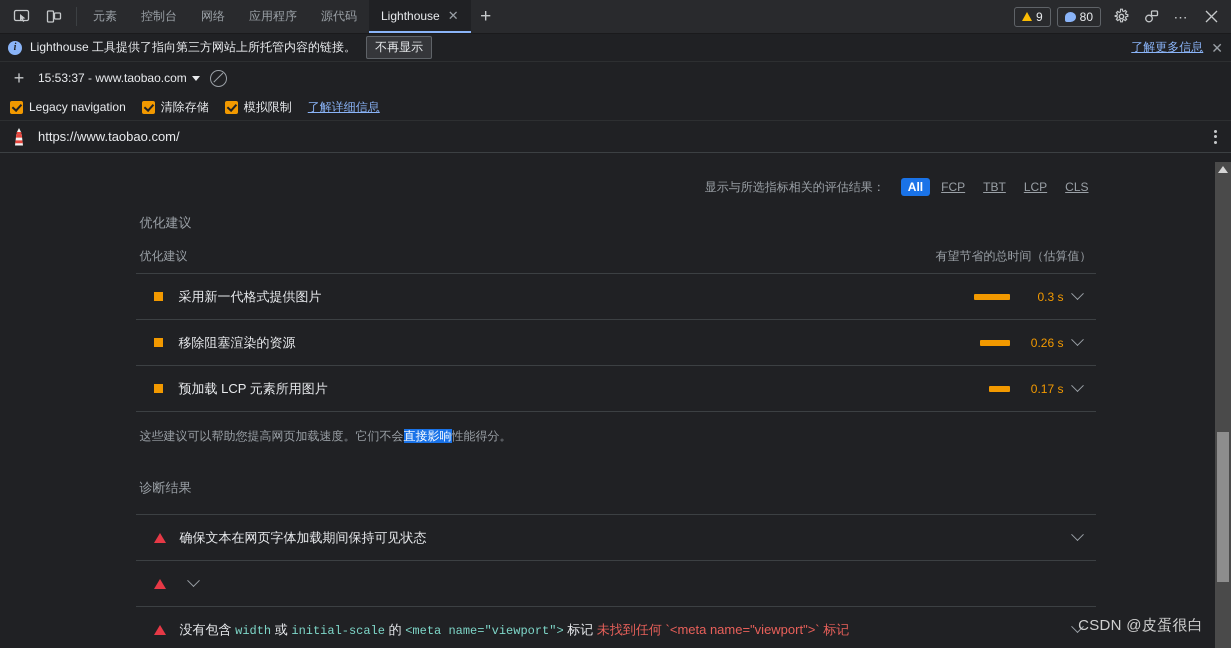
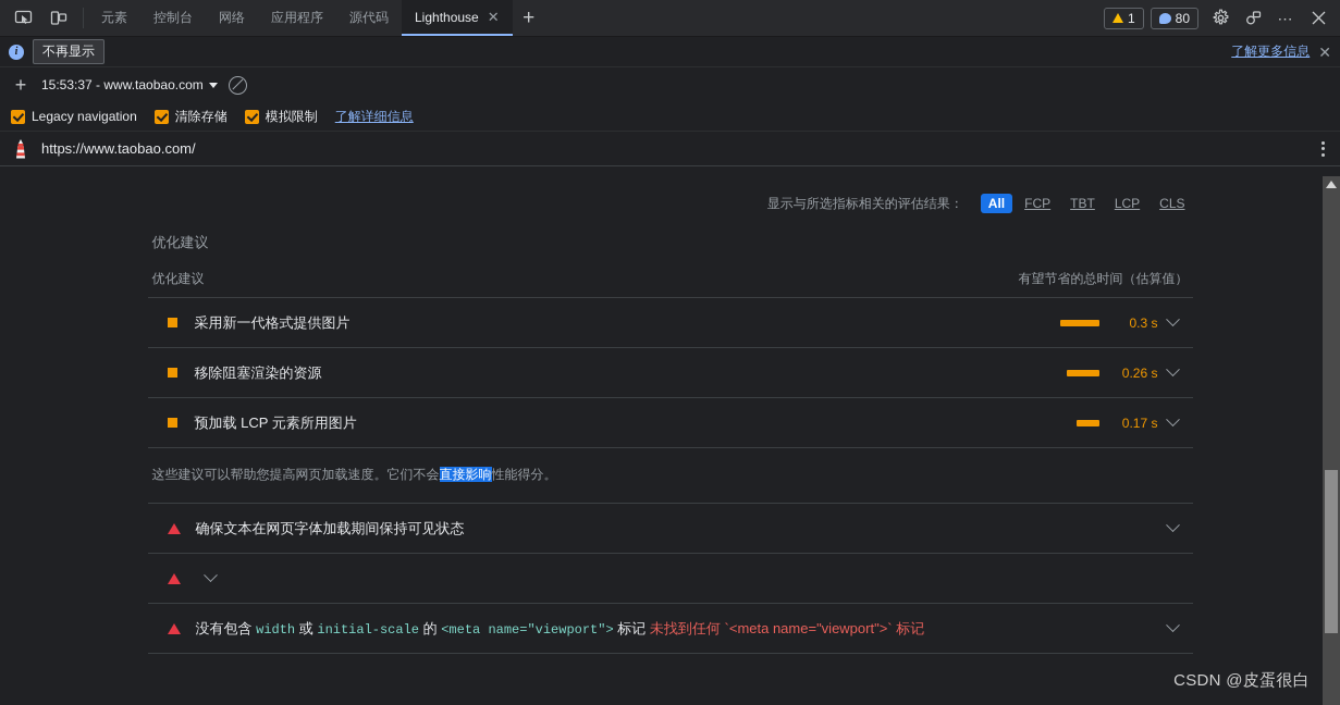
  元素
  控制台
  网络
  应用程序
  源代码
  Lighthouse
  ✕
  +
- 9
+ 1
  80
  ⋯
  i
- Lighthouse 工具提供了指向第三方网站上所托管内容的链接。
  不再显示
  了解更多信息
  ✕
  +
  15:53:37 - www.taobao.com
  Legacy navigation
  清除存储
  模拟限制
  了解详细信息
  https://www.taobao.com/
  显示与所选指标相关的评估结果：
  All
  FCP
  TBT
  LCP
  CLS
  优化建议
  优化建议
  有望节省的总时间（估算值）
  采用新一代格式提供图片
  0.3 s
  移除阻塞渲染的资源
  0.26 s
  预加载 LCP 元素所用图片
  0.17 s
  这些建议可以帮助您提高网页加载速度。它们不会直接影响性能得分。
- 诊断结果
  确保文本在网页字体加载期间保持可见状态
  没有包含 width 或 initial-scale 的 <meta name="viewport"> 标记 未找到任何 `<meta name="viewport">` 标记
  CSDN @皮蛋很白
